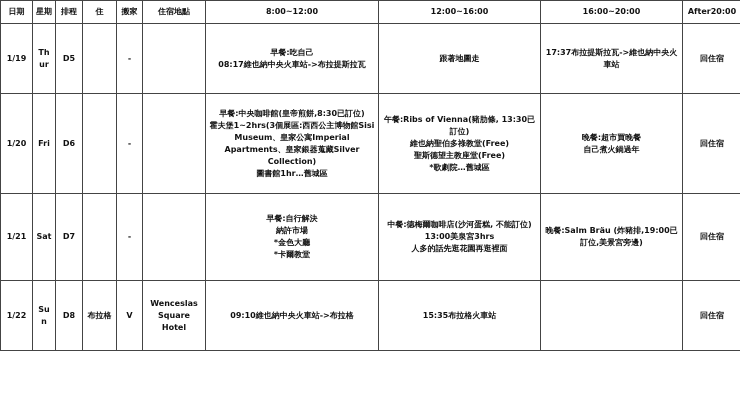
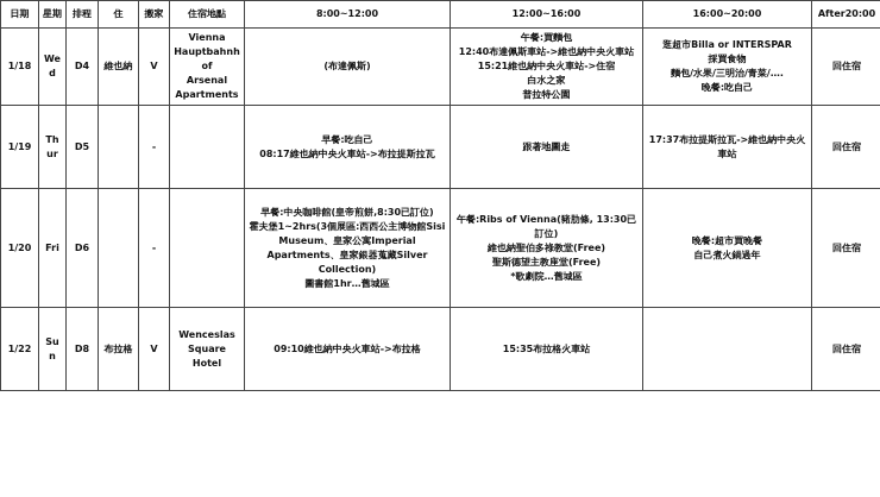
  日期	星期	排程	住	搬家	住宿地點	8:00~12:00	12:00~16:00	16:00~20:00	After20:00
+ 1/18	Wed	D4	維也納	V	Vienna Hauptbahnhof Arsenal Apartments	(布達佩斯)	午餐:買麵包 12:40布達佩斯車站->維也納中央火車站 15:21維也納中央火車站->住宿 白水之家 普拉特公園	逛超市Billa or INTERSPAR 採買食物 麵包/水果/三明治/青菜/…. 晚餐:吃自己	回住宿
  1/19	Thur	D5		-		早餐:吃自己 08:17維也納中央火車站->布拉提斯拉瓦	跟著地圖走	17:37布拉提斯拉瓦->維也納中央火車站	回住宿
  1/20	Fri	D6		-		早餐:中央咖啡館(皇帝煎餅,8:30已訂位) 霍夫堡1~2hrs(3個展區:西西公主博物館Sisi Museum、皇家公寓Imperial Apartments、皇家銀器蒐藏Silver Collection) 圖書館1hr…舊城區	午餐:Ribs of Vienna(豬肋條, 13:30已訂位) 維也納聖伯多祿教堂(Free) 聖斯德望主教座堂(Free) *歌劇院…舊城區	晚餐:超市買晚餐 自己煮火鍋過年	回住宿
- 1/21	Sat	D7		-		早餐:自行解決 納許市場 *金色大廳 *卡爾教堂	中餐:德梅爾咖啡店(沙河蛋糕, 不能訂位) 13:00美泉宮3hrs 人多的話先逛花園再逛裡面	晚餐:Salm Bräu (炸豬排,19:00已訂位,美景宮旁邊)	回住宿
  1/22	Sun	D8	布拉格	V	Wenceslas Square Hotel	09:10維也納中央火車站->布拉格	15:35布拉格火車站		回住宿
